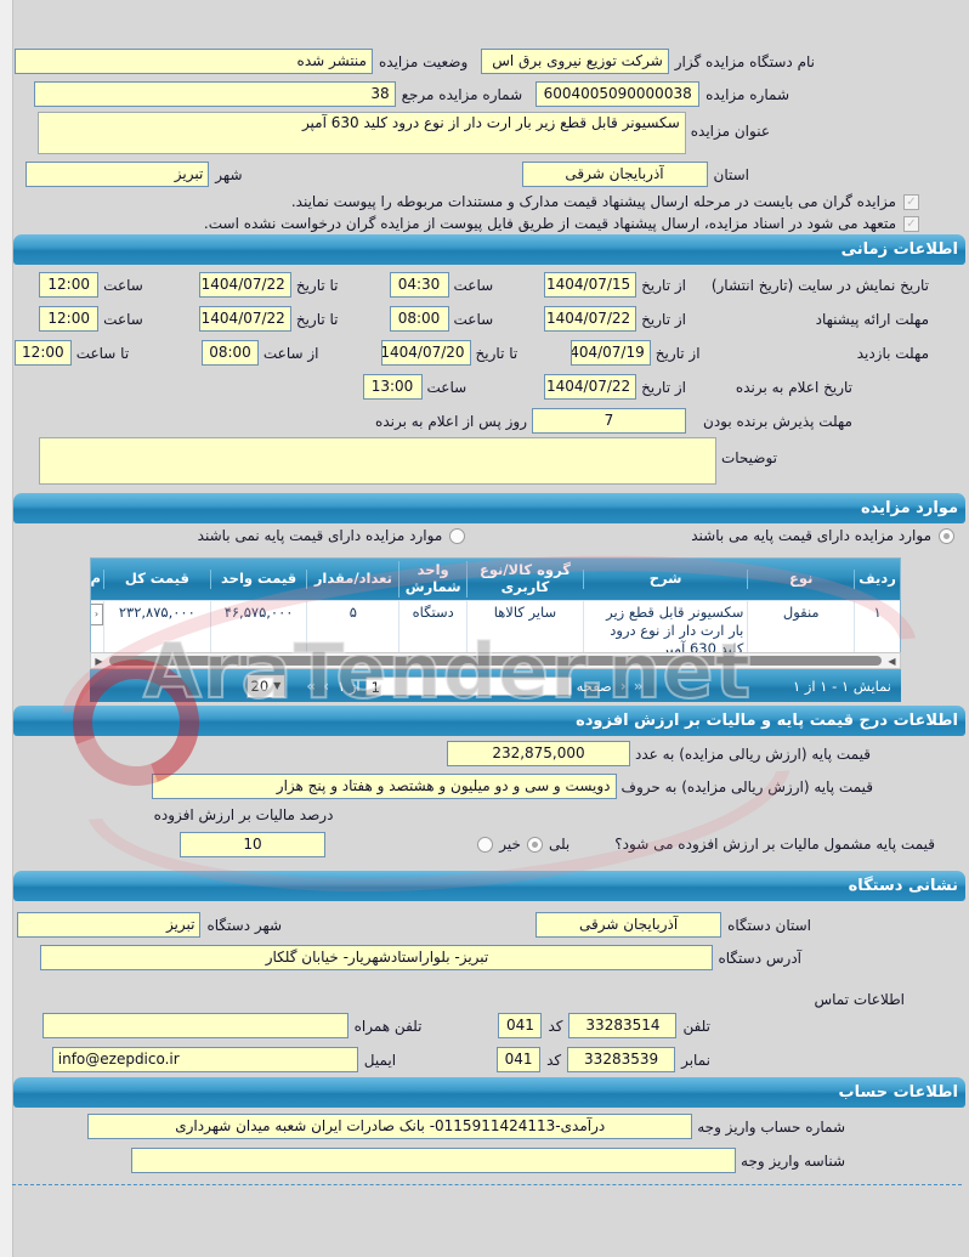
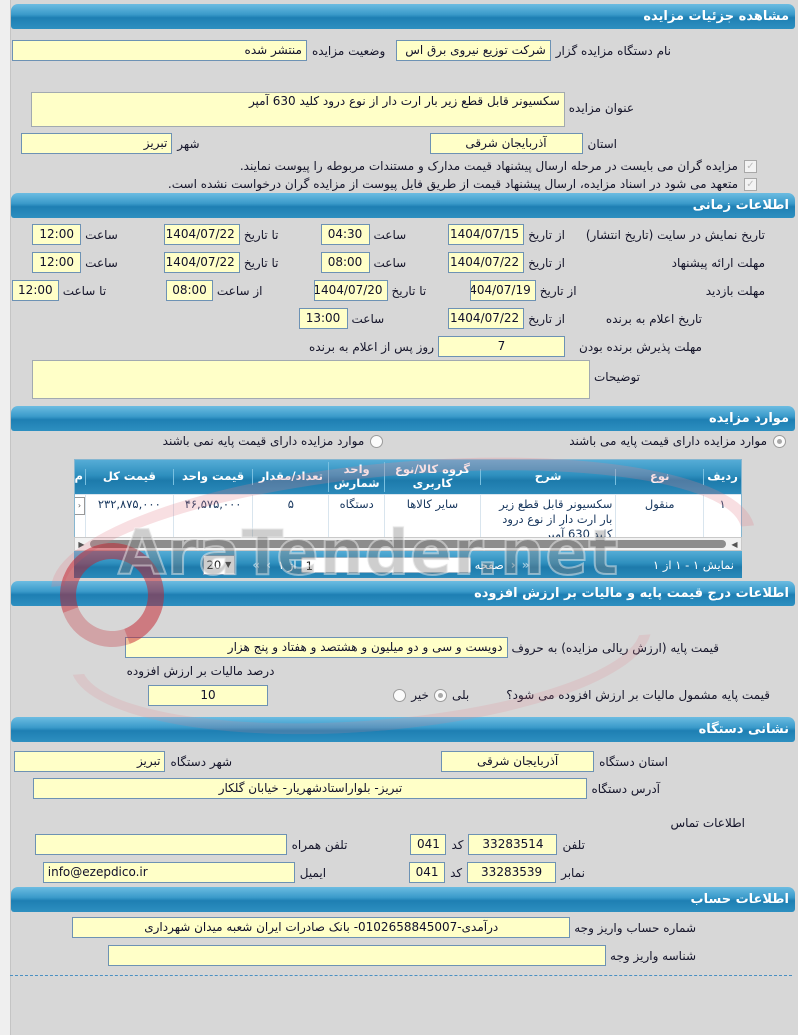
+ مشاهده جزئیات مزایده
  نام دستگاه مزایده گزار
  شرکت توزیع نیروی برق اس
  وضعیت مزایده
  منتشر شده
- شماره مزایده
- 6004005090000038
- شماره مزایده مرجع
- 38
  عنوان مزایده
  سکسیونر قابل قطع زیر بار ارت دار از نوع درود کلید 630 آمپر
  استان
  آذربایجان شرقی
  شهر
  تبریز
  ✓
  مزایده گران می بایست در مرحله ارسال پیشنهاد قیمت مدارک و مستندات مربوطه را پیوست نمایند.
  ✓
  متعهد می شود در اسناد مزایده، ارسال پیشنهاد قیمت از طریق فایل پیوست از مزایده گران درخواست نشده است.
  اطلاعات زمانی
  تاریخ نمایش در سایت (تاریخ انتشار)
  از تاریخ
  1404/07/15
  ساعت
  04:30
  تا تاریخ
  1404/07/22
  ساعت
  12:00
  مهلت ارائه پیشنهاد
  از تاریخ
  1404/07/22
  ساعت
  08:00
  تا تاریخ
  1404/07/22
  ساعت
  12:00
  مهلت بازدید
  از تاریخ
  404/07/19
  تا تاریخ
  1404/07/20
  از ساعت
  08:00
  تا ساعت
  12:00
  تاریخ اعلام به برنده
  از تاریخ
  1404/07/22
  ساعت
  13:00
  مهلت پذیرش برنده بودن
  7
  روز پس از اعلام به برنده
  توضیحات
  موارد مزایده
  موارد مزایده دارای قیمت پایه می باشند
  موارد مزایده دارای قیمت پایه نمی باشند
  ردیف
  نوع
  شرح
  گروه کالا/نوع کاربری
  واحد شمارش
  تعداد/مقدار
  قیمت واحد
  قیمت کل
  م
  ۱
  منقول
  سکسیونر قابل قطع زیر بار ارت دار از نوع درود کلید 630 آمپر
  سایر کالاها
  دستگاه
  ۵
  ۴۶,۵۷۵,۰۰۰
  ۲۳۲,۸۷۵,۰۰۰
  ‹
  ◀
  ▶
  نمایش ۱ - ۱ از ۱
  «
  ‹
  صفحه
  1
  از ۱
  ›
  »
  ▼
  20
  اطلاعات درج قیمت پایه و مالیات بر ارزش افزوده
- قیمت پایه (ارزش ریالی مزایده) به عدد
- 232,875,000
  قیمت پایه (ارزش ریالی مزایده) به حروف
  دویست و سی و دو میلیون و هشتصد و هفتاد و پنج هزار
  قیمت پایه مشمول مالیات بر ارزش افزوده می شود؟
  بلی
  خیر
  درصد مالیات بر ارزش افزوده
  10
  نشانی دستگاه
  استان دستگاه
  آذربایجان شرقی
  شهر دستگاه
  تبریز
  آدرس دستگاه
  تبریز- بلواراستادشهریار- خیابان گلکار
  اطلاعات تماس
  تلفن
  33283514
  کد
  041
  تلفن همراه
  نمابر
  33283539
  کد
  041
  ایمیل
  info@ezepdico.ir
  اطلاعات حساب
  شماره حساب واریز وجه
- درآمدی-0115911424113- بانک صادرات ایران شعبه میدان شهرداری
+ درآمدی-0102658845007- بانک صادرات ایران شعبه میدان شهرداری
  شناسه واریز وجه
  AraTender.net
